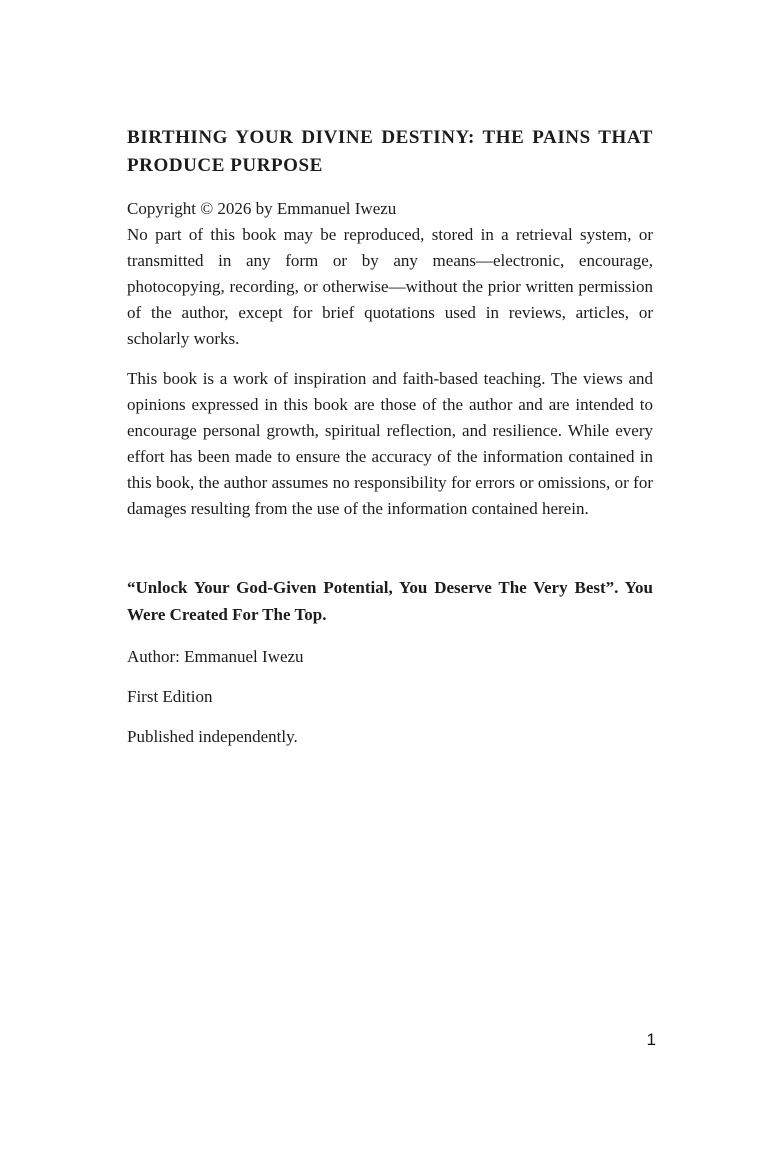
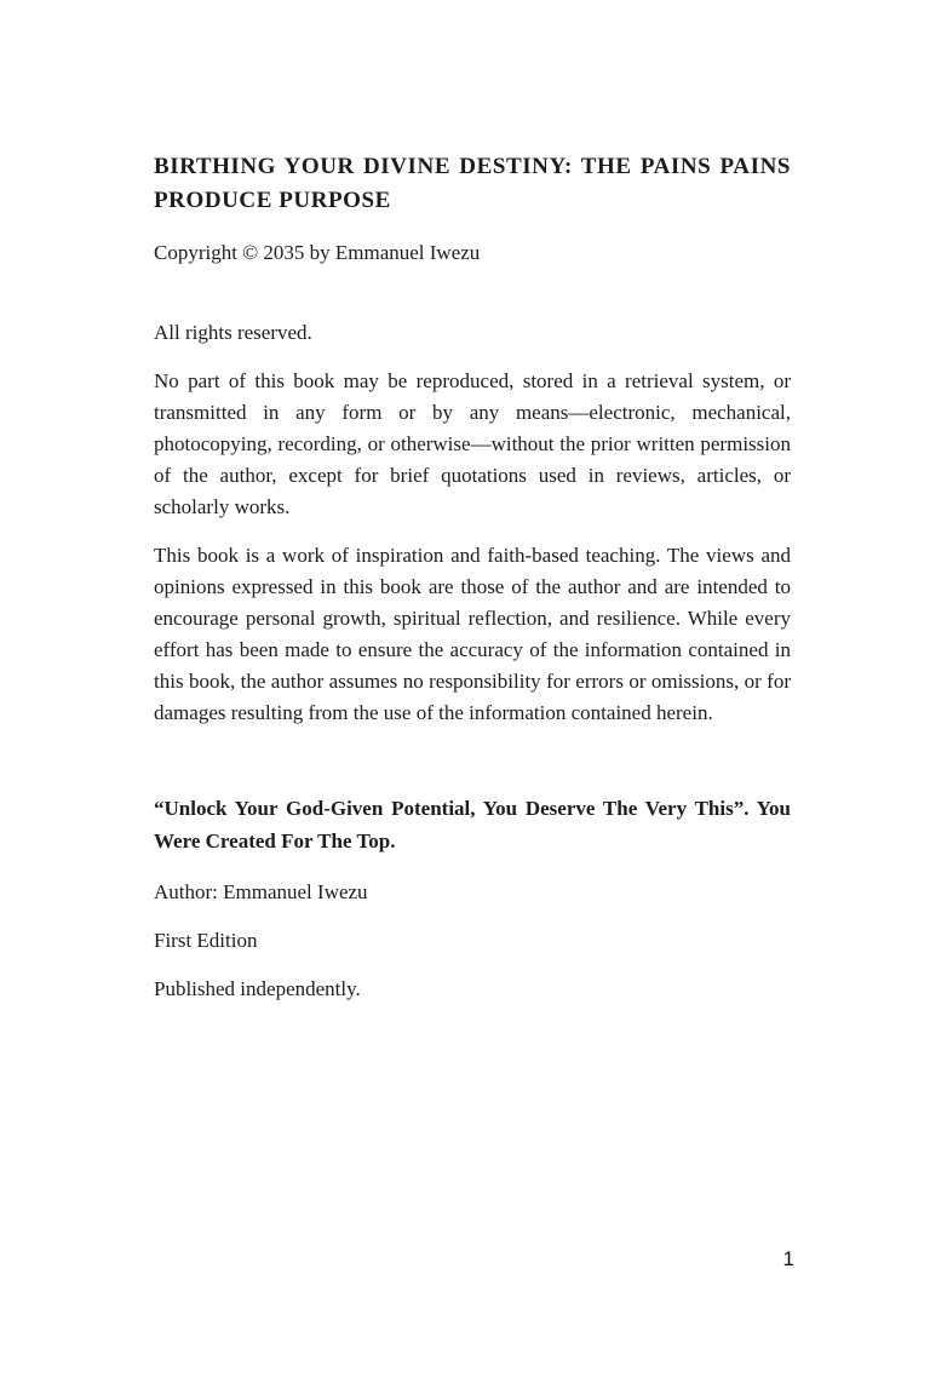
- BIRTHING YOUR DIVINE DESTINY: THE PAINS THAT PRODUCE PURPOSE
+ BIRTHING YOUR DIVINE DESTINY: THE PAINS PAINS PRODUCE PURPOSE
- Copyright © 2026 by Emmanuel Iwezu
+ Copyright © 2035 by Emmanuel Iwezu
+ All rights reserved.
- No part of this book may be reproduced, stored in a retrieval system, or transmitted in any form or by any means—electronic, encourage, photocopying, recording, or otherwise—without the prior written permission of the author, except for brief quotations used in reviews, articles, or scholarly works.
+ No part of this book may be reproduced, stored in a retrieval system, or transmitted in any form or by any means—electronic, mechanical, photocopying, recording, or otherwise—without the prior written permission of the author, except for brief quotations used in reviews, articles, or scholarly works.
  This book is a work of inspiration and faith-based teaching. The views and opinions expressed in this book are those of the author and are intended to encourage personal growth, spiritual reflection, and resilience. While every effort has been made to ensure the accuracy of the information contained in this book, the author assumes no responsibility for errors or omissions, or for damages resulting from the use of the information contained herein.
- “Unlock Your God-Given Potential, You Deserve The Very Best”. You Were Created For The Top.
+ “Unlock Your God-Given Potential, You Deserve The Very This”. You Were Created For The Top.
  Author: Emmanuel Iwezu
  First Edition
  Published independently.
  1
